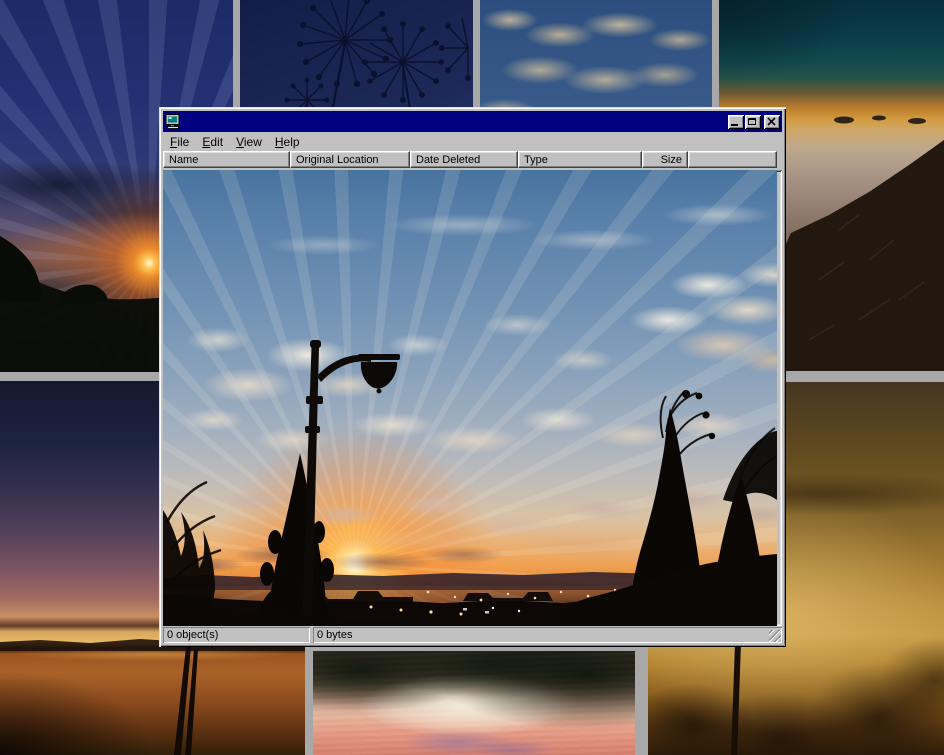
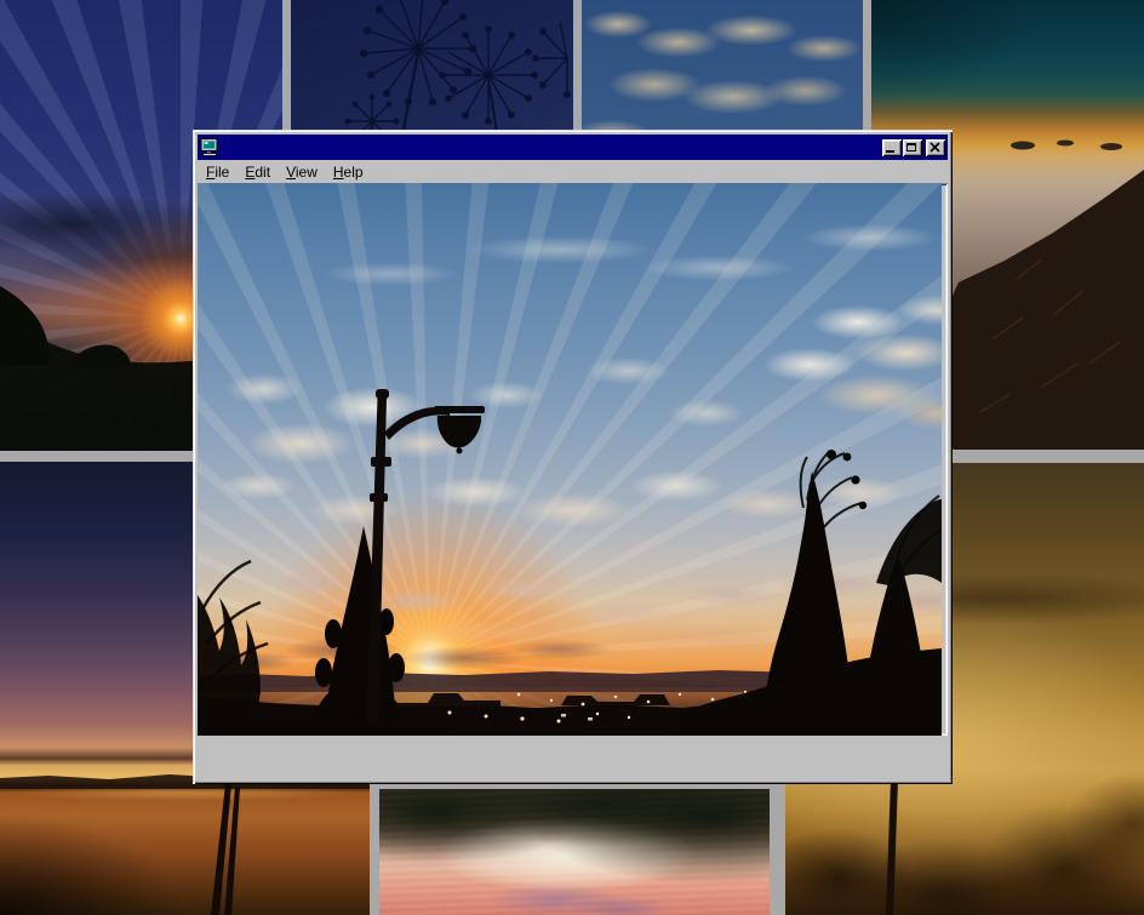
  File
  Edit
  View
  Help
- Name
- Original Location
- Date Deleted
- Type
- Size
- 0 object(s)
- 0 bytes
